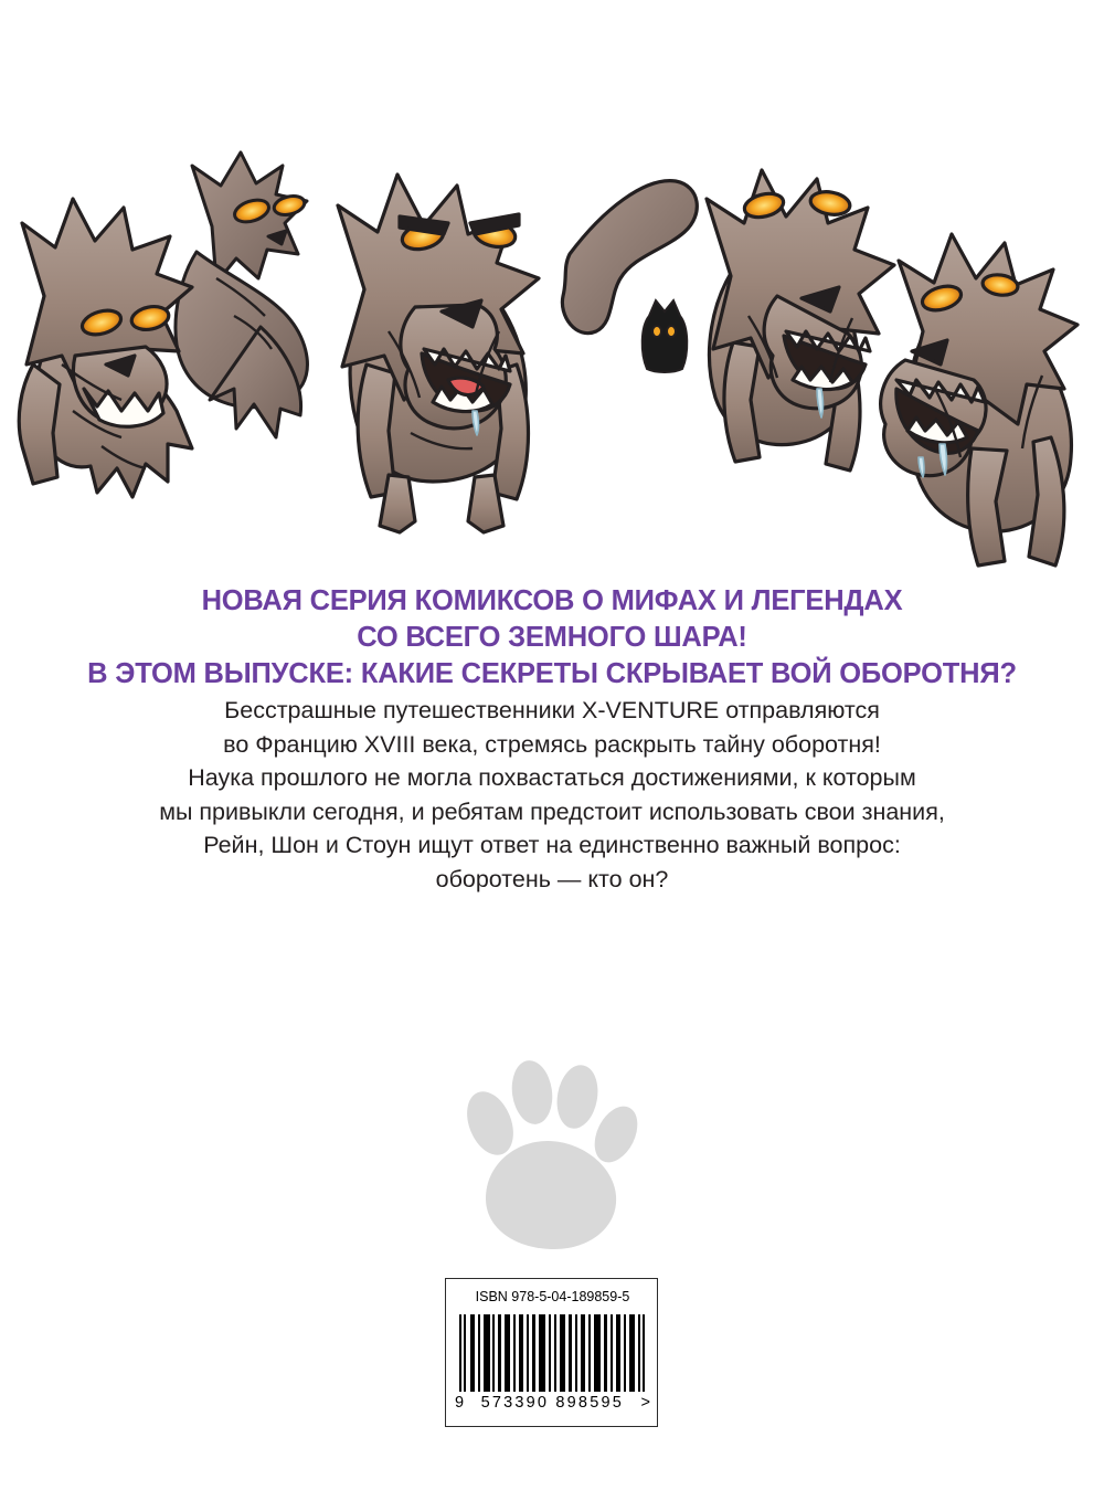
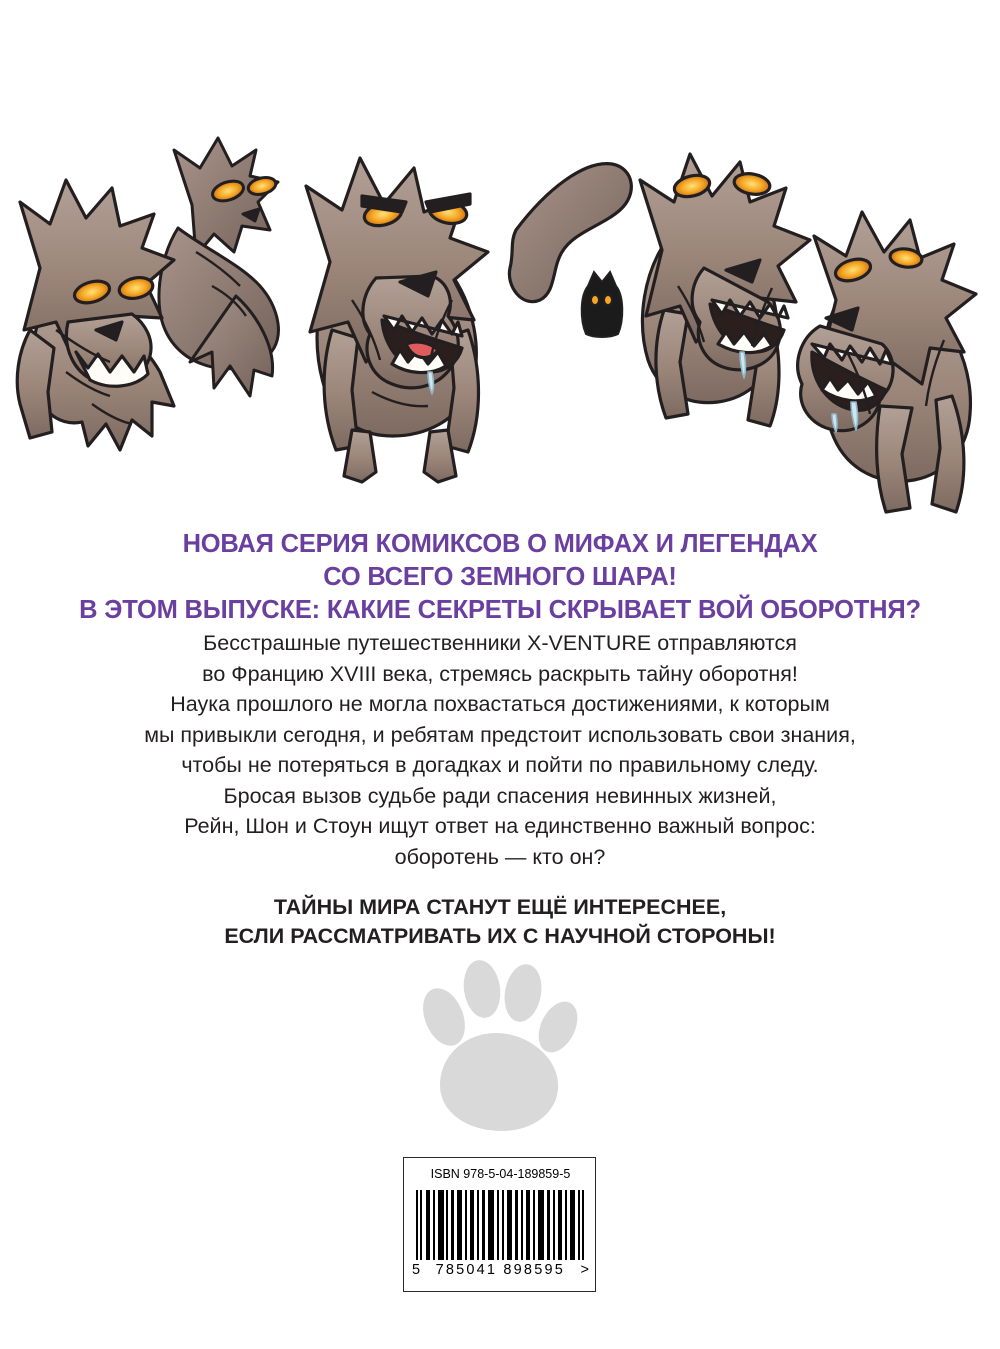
  НОВАЯ СЕРИЯ КОМИКСОВ О МИФАХ И ЛЕГЕНДАХ
  СО ВСЕГО ЗЕМНОГО ШАРА!
  В ЭТОМ ВЫПУСКЕ: КАКИЕ СЕКРЕТЫ СКРЫВАЕТ ВОЙ ОБОРОТНЯ?
  Бесстрашные путешественники X-VENTURE отправляются
  во Францию XVIII века, стремясь раскрыть тайну оборотня!
  Наука прошлого не могла похвастаться достижениями, к которым
  мы привыкли сегодня, и ребятам предстоит использовать свои знания,
+ чтобы не потеряться в догадках и пойти по правильному следу.
+ Бросая вызов судьбе ради спасения невинных жизней,
  Рейн, Шон и Стоун ищут ответ на единственно важный вопрос:
  оборотень — кто он?
+ ТАЙНЫ МИРА СТАНУТ ЕЩЁ ИНТЕРЕСНЕЕ,
+ ЕСЛИ РАССМАТРИВАТЬ ИХ С НАУЧНОЙ СТОРОНЫ!
  ISBN 978-5-04-189859-5
- 9
+ 5
- 573390 898595
+ 785041 898595
  >
